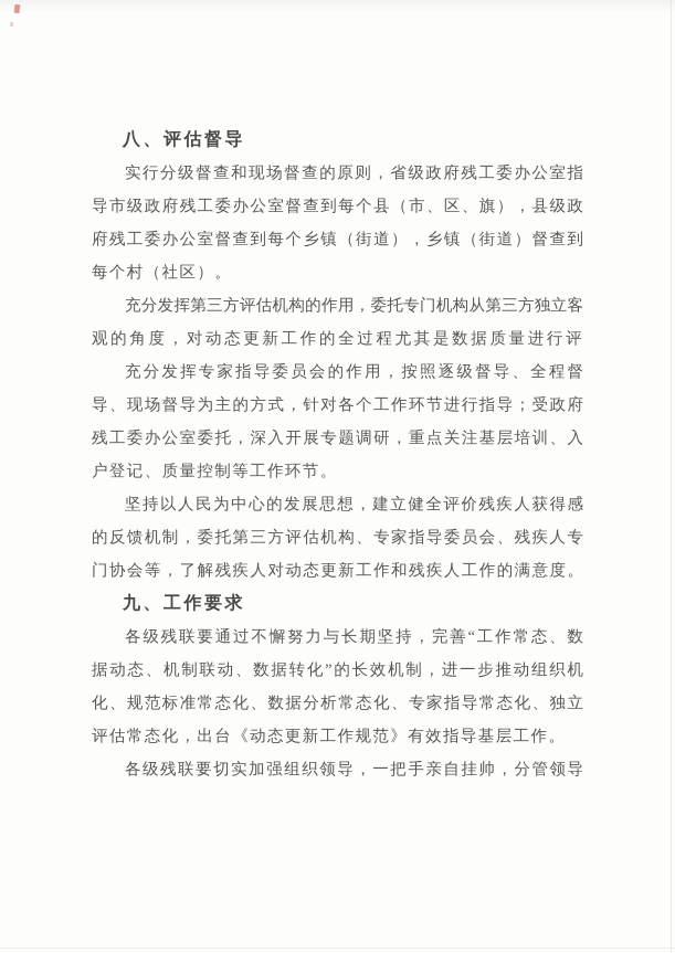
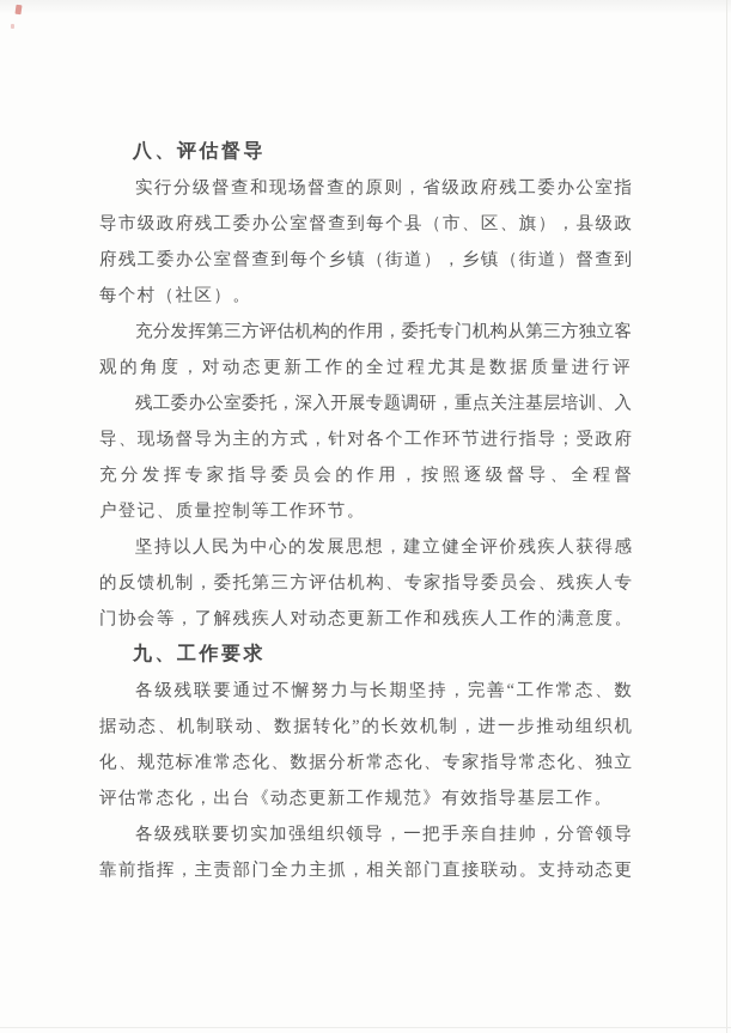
  八、评估督导
  实行分级督查和现场督查的原则，省级政府残工委办公室指
  导市级政府残工委办公室督查到每个县（市、区、旗），县级政
  府残工委办公室督查到每个乡镇（街道），乡镇（街道）督查到
  每个村（社区）。
  充分发挥第三方评估机构的作用，委托专门机构从第三方独立客
  观的角度，对动态更新工作的全过程尤其是数据质量进行评
- 充分发挥专家指导委员会的作用，按照逐级督导、全程督
+ 残工委办公室委托，深入开展专题调研，重点关注基层培训、入
  导、现场督导为主的方式，针对各个工作环节进行指导；受政府
- 残工委办公室委托，深入开展专题调研，重点关注基层培训、入
+ 充分发挥专家指导委员会的作用，按照逐级督导、全程督
  户登记、质量控制等工作环节。
  坚持以人民为中心的发展思想，建立健全评价残疾人获得感
  的反馈机制，委托第三方评估机构、专家指导委员会、残疾人专
  门协会等，了解残疾人对动态更新工作和残疾人工作的满意度。
  九、工作要求
  各级残联要通过不懈努力与长期坚持，完善“工作常态、数
  据动态、机制联动、数据转化”的长效机制，进一步推动组织机
  化、规范标准常态化、数据分析常态化、专家指导常态化、独立
  评估常态化，出台《动态更新工作规范》有效指导基层工作。
  各级残联要切实加强组织领导，一把手亲自挂帅，分管领导
+ 靠前指挥，主责部门全力主抓，相关部门直接联动。支持动态更
